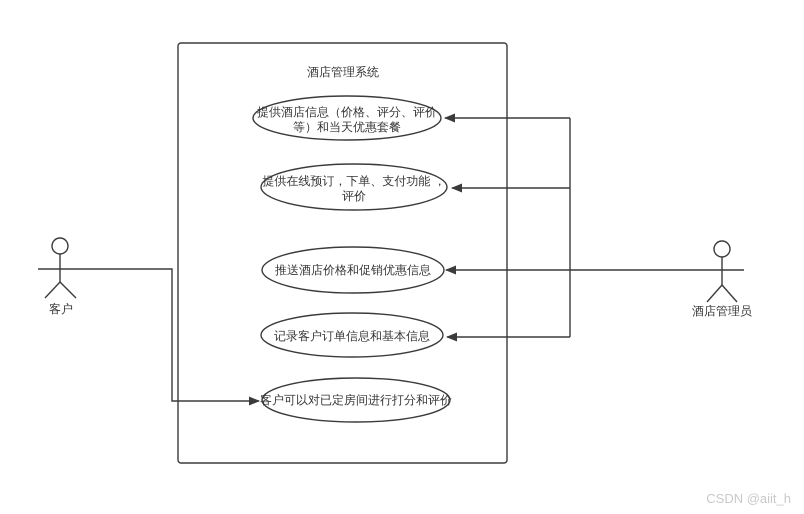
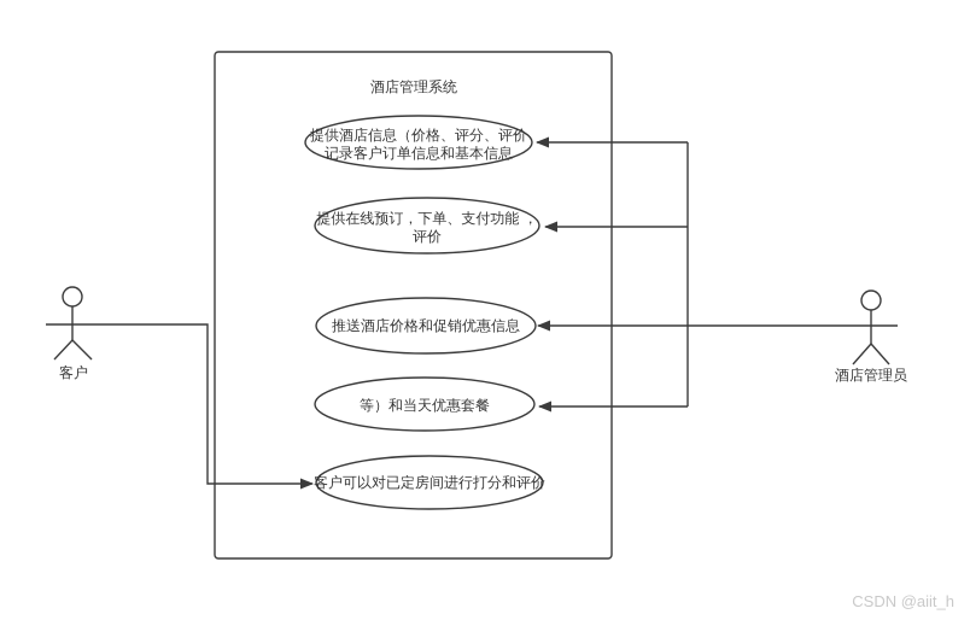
  酒店管理系统
  提供酒店信息（价格、评分、评价
- 等）和当天优惠套餐
+ 记录客户订单信息和基本信息
  提供在线预订，下单、支付功能 ，
  评价
  推送酒店价格和促销优惠信息
- 记录客户订单信息和基本信息
+ 等）和当天优惠套餐
  客户可以对已定房间进行打分和评价
  客户
  酒店管理员
  CSDN @aiit_h
